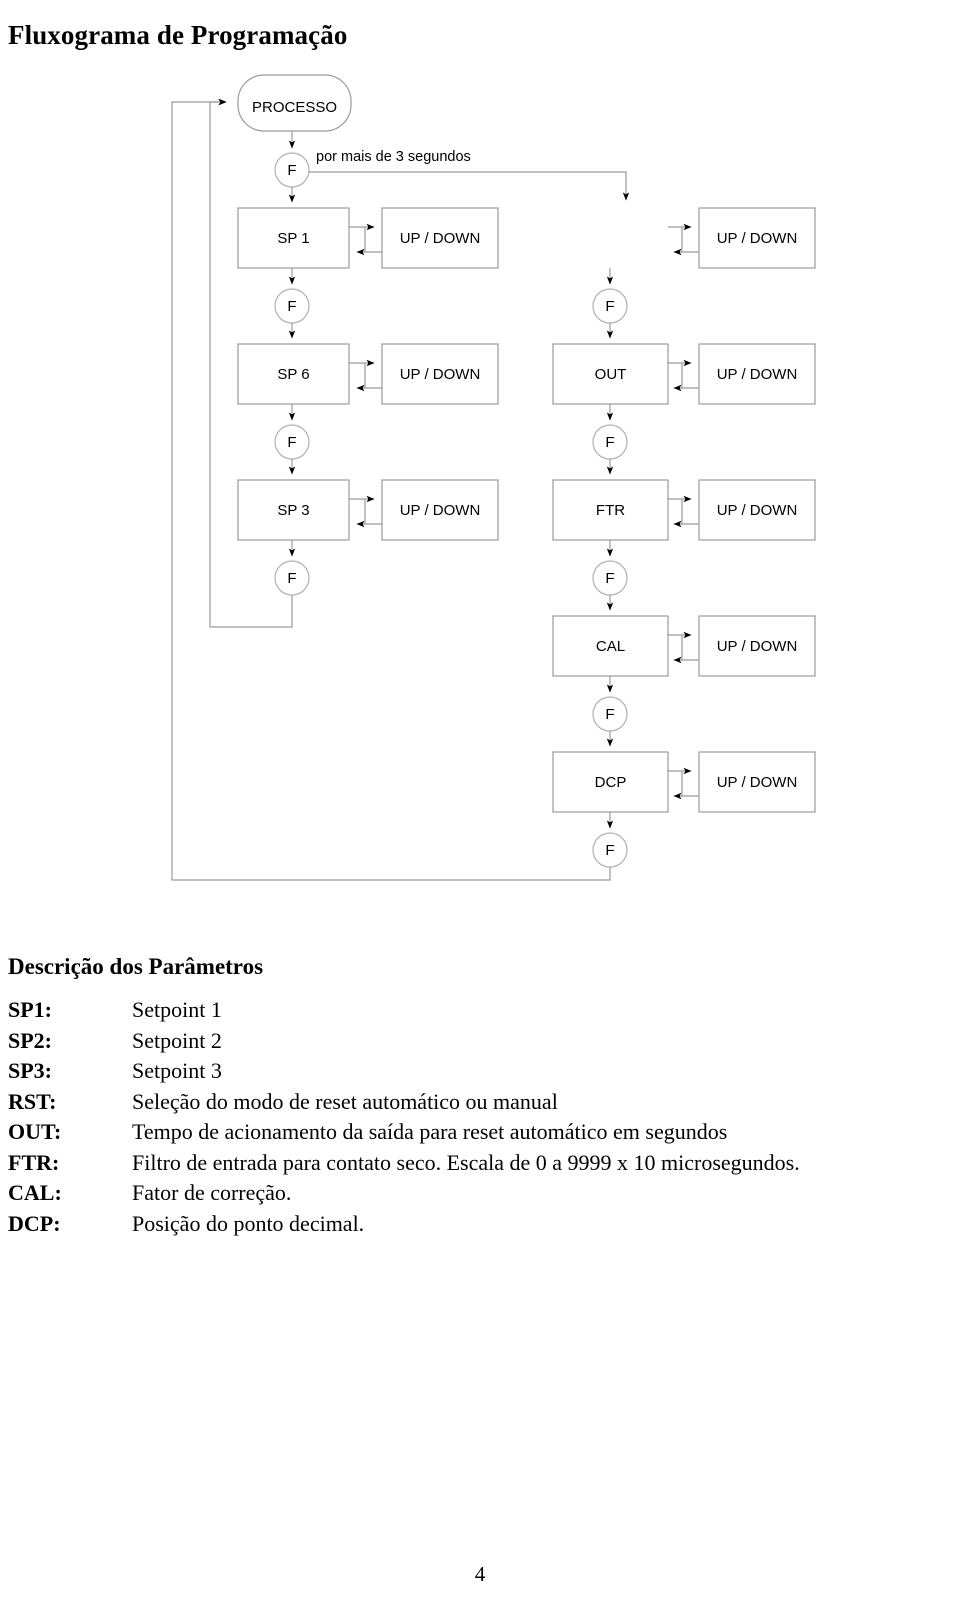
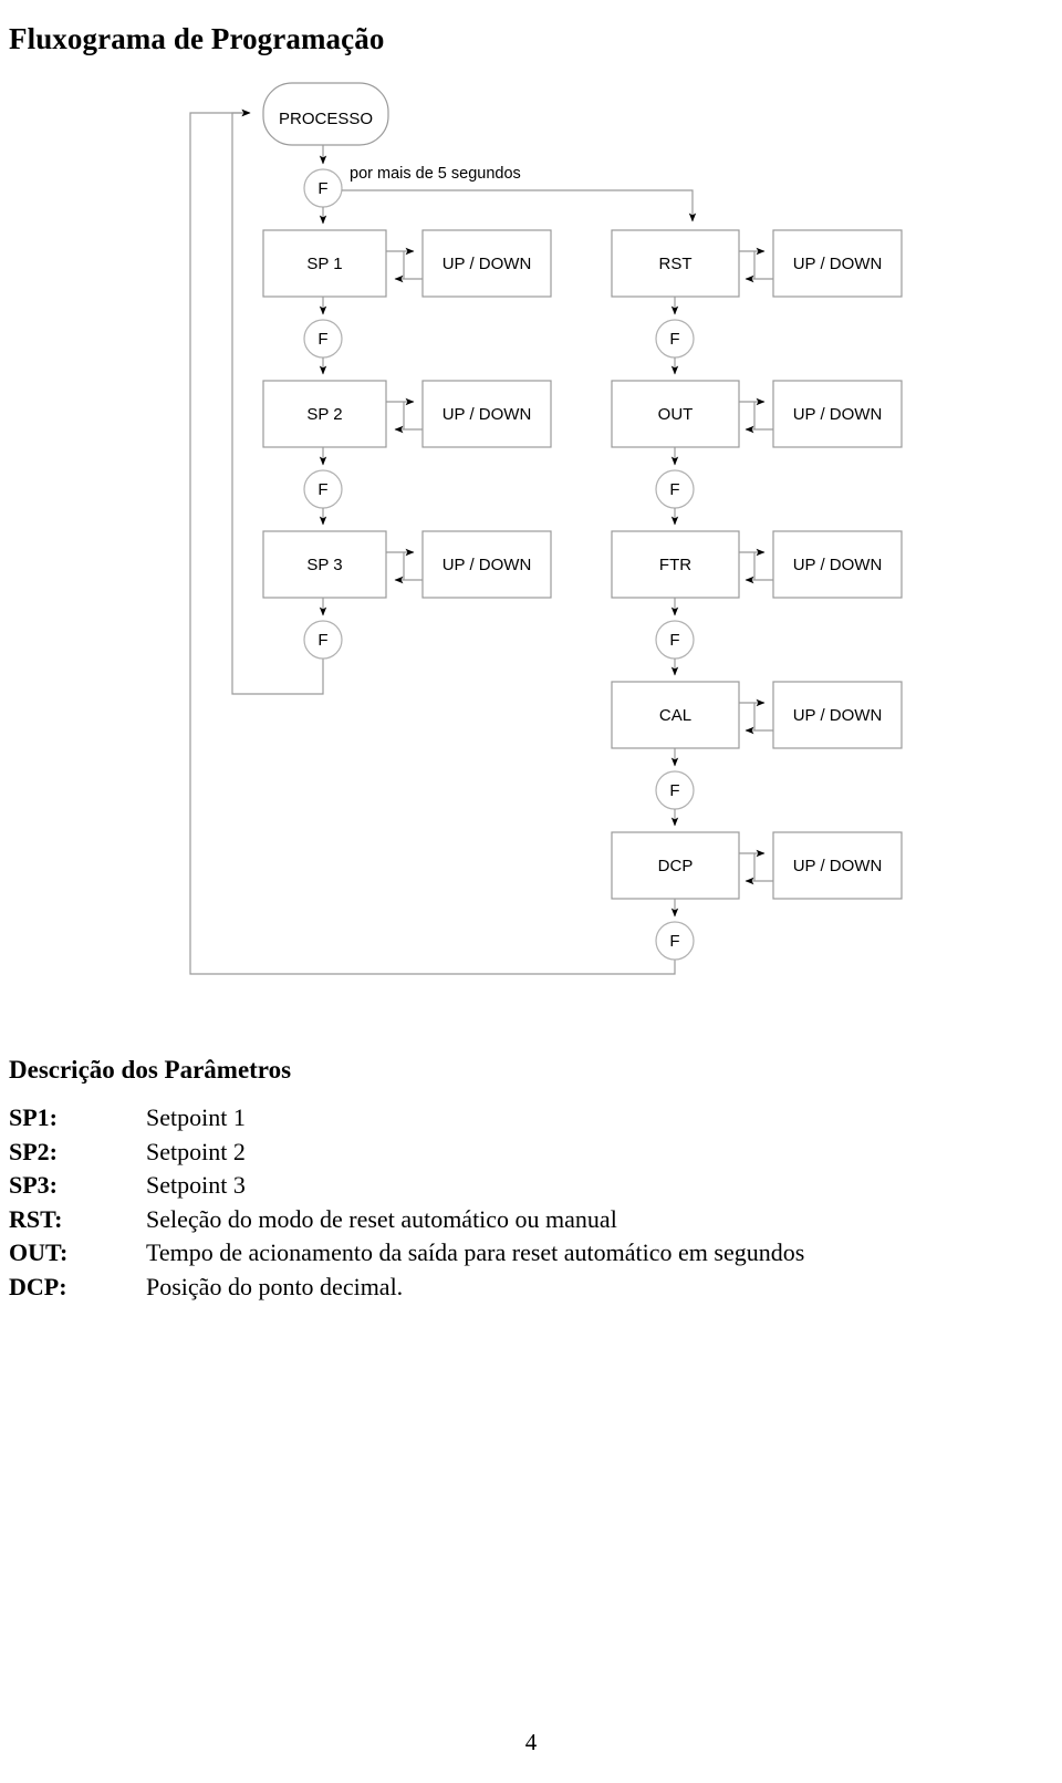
  Fluxograma de Programação
  PROCESSO
  F
- por mais de 3 segundos
+ por mais de 5 segundos
  SP 1
  UP / DOWN
  F
- SP 6
+ SP 2
  UP / DOWN
  F
  SP 3
  UP / DOWN
  F
+ RST
  UP / DOWN
  F
  OUT
  UP / DOWN
  F
  FTR
  UP / DOWN
  F
  CAL
  UP / DOWN
  F
  DCP
  UP / DOWN
  F
  Descrição dos Parâmetros
  SP1:
  Setpoint 1
  SP2:
  Setpoint 2
  SP3:
  Setpoint 3
  RST:
  Seleção do modo de reset automático ou manual
  OUT:
  Tempo de acionamento da saída para reset automático em segundos
- FTR:
- Filtro de entrada para contato seco. Escala de 0 a 9999 x 10 microsegundos.
- CAL:
- Fator de correção.
  DCP:
  Posição do ponto decimal.
  4
